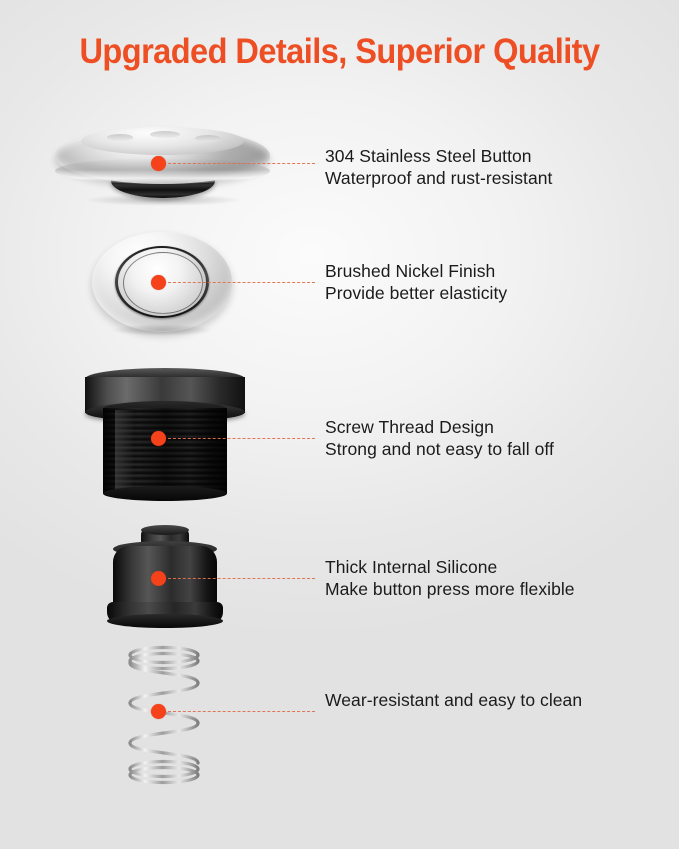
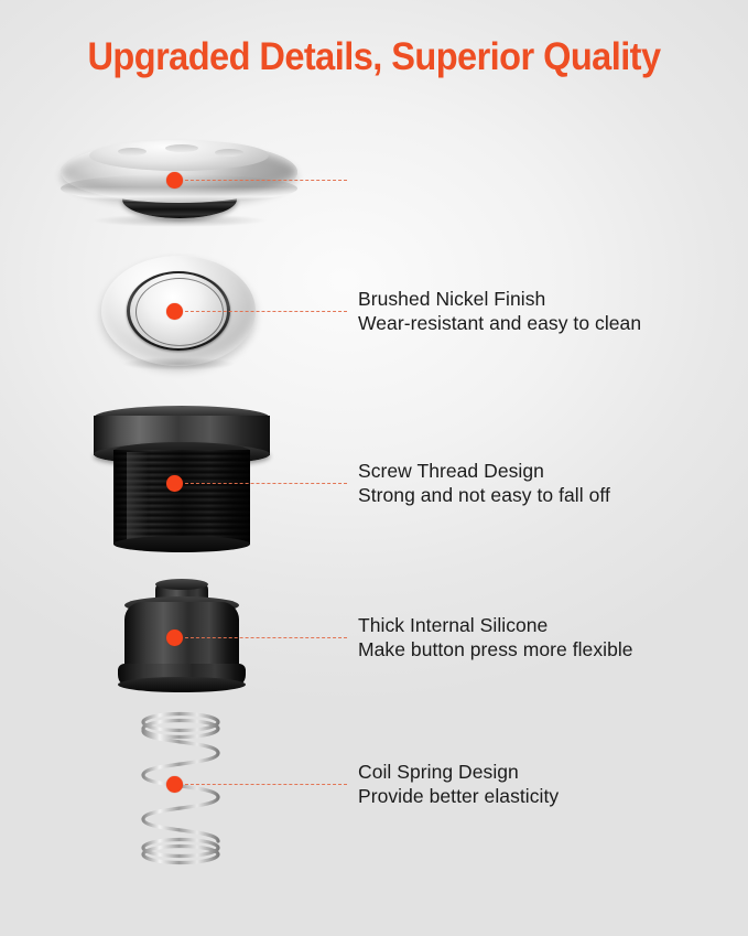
  Upgraded Details, Superior Quality
- 304 Stainless Steel Button
- Waterproof and rust-resistant
  Brushed Nickel Finish
- Provide better elasticity
+ Wear-resistant and easy to clean
  Screw Thread Design
  Strong and not easy to fall off
  Thick Internal Silicone
  Make button press more flexible
+ Coil Spring Design
- Wear-resistant and easy to clean
+ Provide better elasticity
